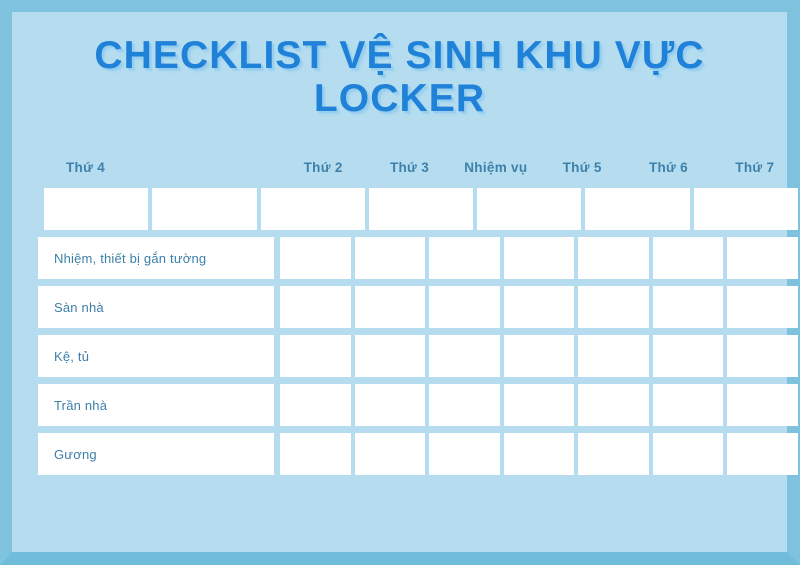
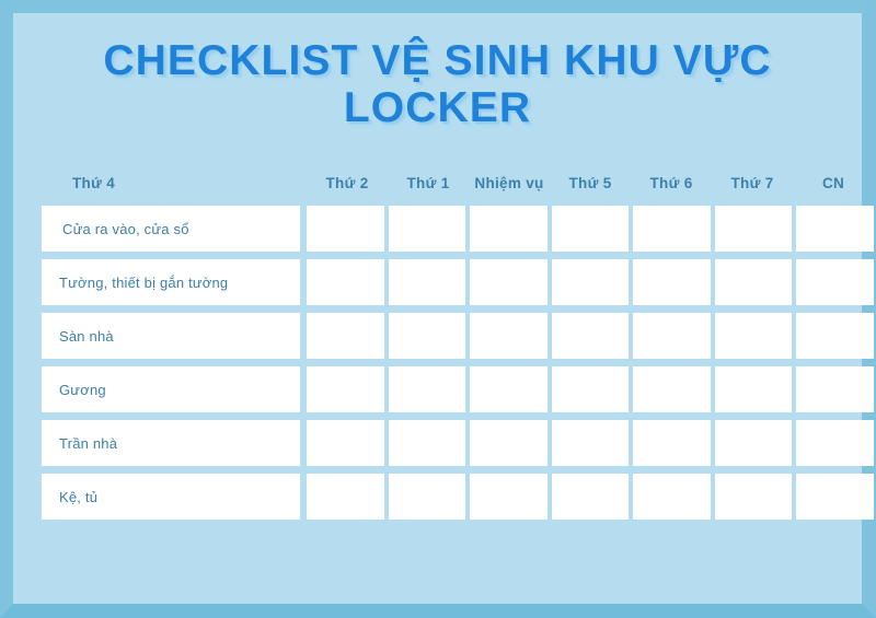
  CHECKLIST VỆ SINH KHU VỰC LOCKER
  Thứ 4
  Thứ 2
- Thứ 3
+ Thứ 1
  Nhiệm vụ
  Thứ 5
  Thứ 6
  Thứ 7
+ CN
+ Cửa ra vào, cửa sổ
- Nhiệm, thiết bị gắn tường
+ Tường, thiết bị gắn tường
  Sàn nhà
- Kệ, tủ
+ Gương
  Trần nhà
- Gương
+ Kệ, tủ
